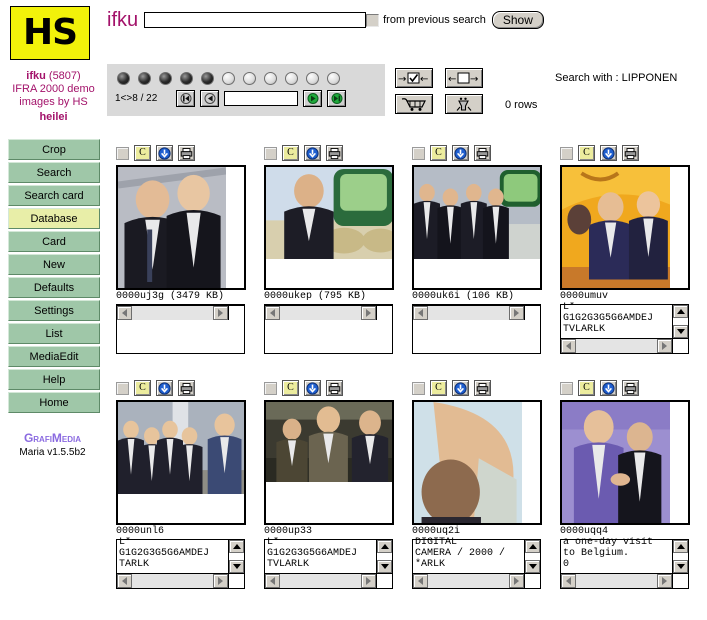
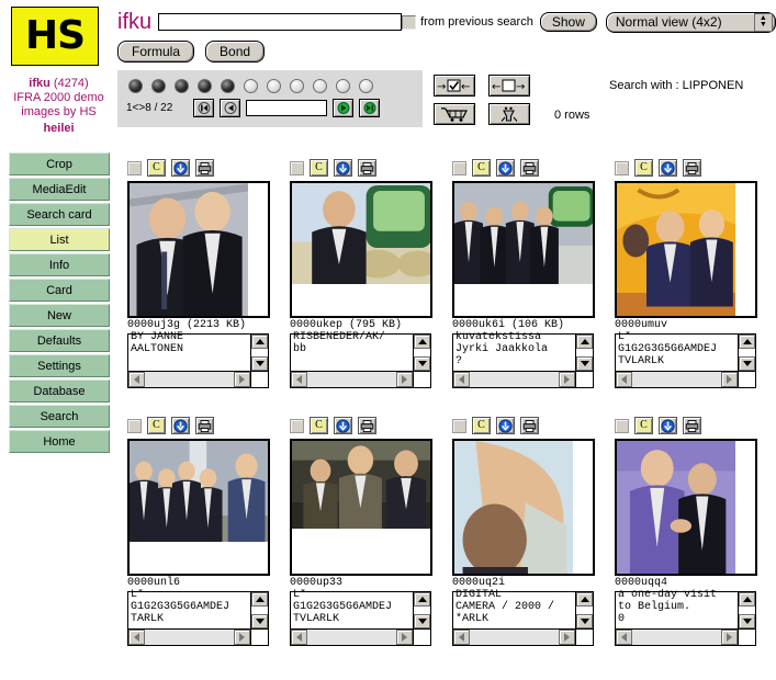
  HS
- ifku (5807)
+ ifku (4274)
  IFRA 2000 demo
  images by HS
  heilei
  Crop
- Search
+ MediaEdit
  Search card
- Database
+ List
+ Info
  Card
  New
  Defaults
  Settings
- List
+ Database
- MediaEdit
+ Search
- Help
  Home
- GrafiMedia
- Maria v1.5.5b2
  ifku
  from previous search
  Show
+ Normal view (4x2)
+ Formula
+ Bond
  1<>8 / 22
  →
  ←
  ←
  →
  Search with : LIPPONEN
  0 rows
  C
- 0000uj3g (3479 KB)
+ 0000uj3g (2213 KB)
+ BY JANNE
+ AALTONEN
  C
  0000ukep (795 KB)
+ RISBENEDER/AK/
+ bb
  C
  0000uk6i (106 KB)
+ kuvatekstissa
+ Jyrki Jaakkola
+ ?
  C
  0000umuv
  L*
  G1G2G3G5G6AMDEJ
  TVLARLK
  C
  0000unl6
  L*
  G1G2G3G5G6AMDEJ
  TARLK
  C
  0000up33
  L*
  G1G2G3G5G6AMDEJ
  TVLARLK
  C
  0000uq2i
  DIGITAL
  CAMERA / 2000 /
  *ARLK
  C
  0000uqq4
  a one-day visit
  to Belgium.
  0
